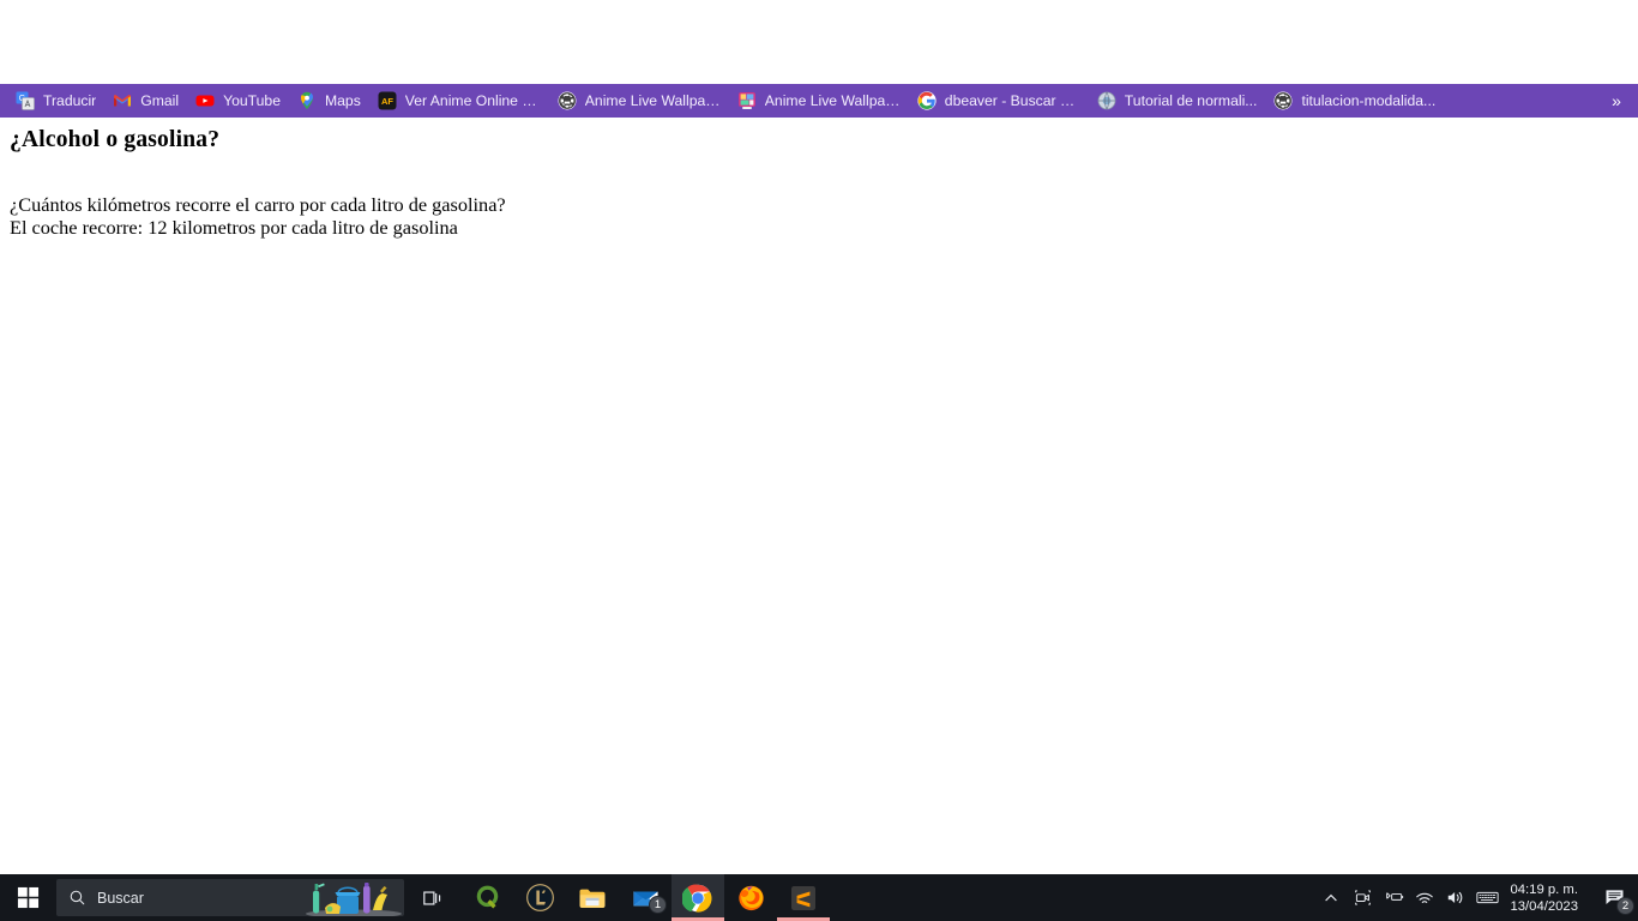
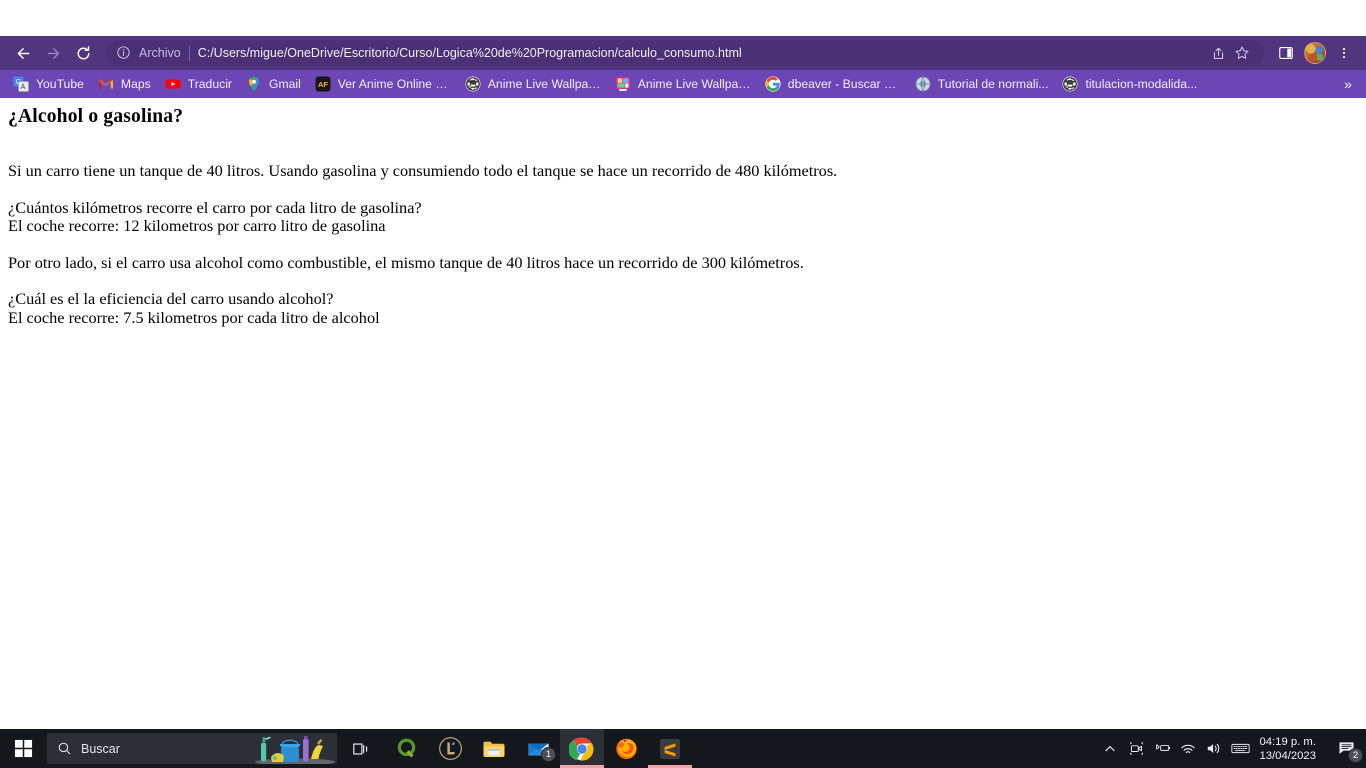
+ Archivo
+ C:/Users/migue/OneDrive/Escritorio/Curso/Logica%20de%20Programacion/calculo_consumo.html
- Traducir
+ YouTube
- Gmail
+ Maps
- YouTube
+ Traducir
- Maps
+ Gmail
  AF
  Ver Anime Online H..
  Anime Live Wallpap..
  Anime Live Wallpap..
  dbeaver - Buscar co.
  Tutorial de normali...
  titulacion-modalida...
  »
  ¿Alcohol o gasolina?
+ Si un carro tiene un tanque de 40 litros. Usando gasolina y consumiendo todo el tanque se hace un recorrido de 480 kilómetros.
  ¿Cuántos kilómetros recorre el carro por cada litro de gasolina?
- El coche recorre: 12 kilometros por cada litro de gasolina
+ El coche recorre: 12 kilometros por carro litro de gasolina
+ Por otro lado, si el carro usa alcohol como combustible, el mismo tanque de 40 litros hace un recorrido de 300 kilómetros.
+ ¿Cuál es el la eficiencia del carro usando alcohol?
+ El coche recorre: 7.5 kilometros por cada litro de alcohol
  Buscar
  1
  04:19 p. m.
  13/04/2023
  2
